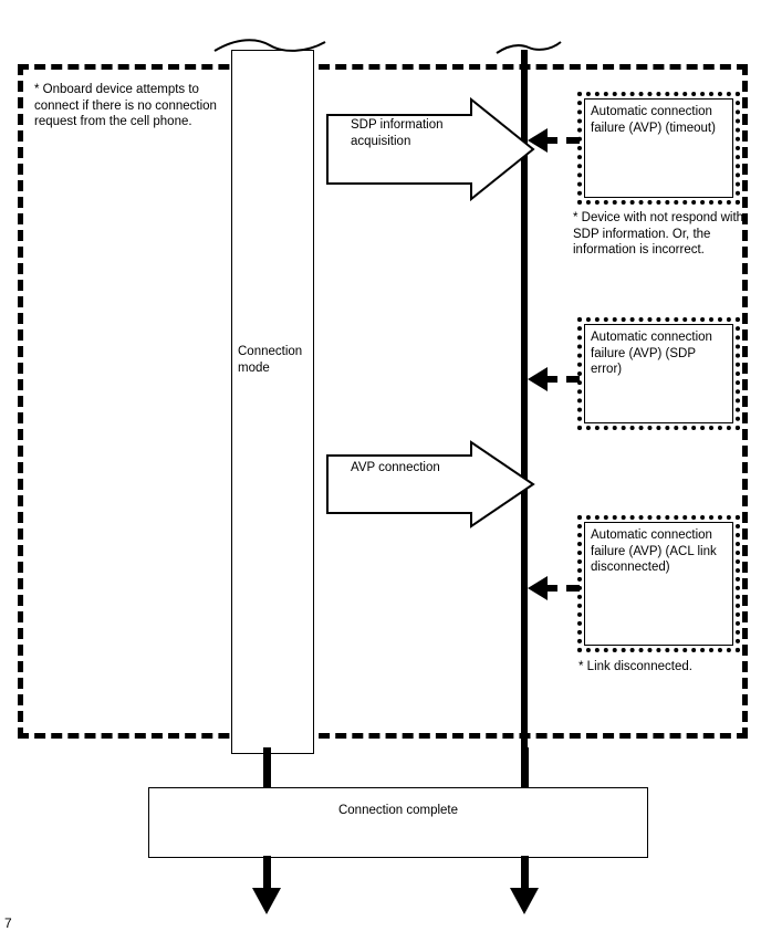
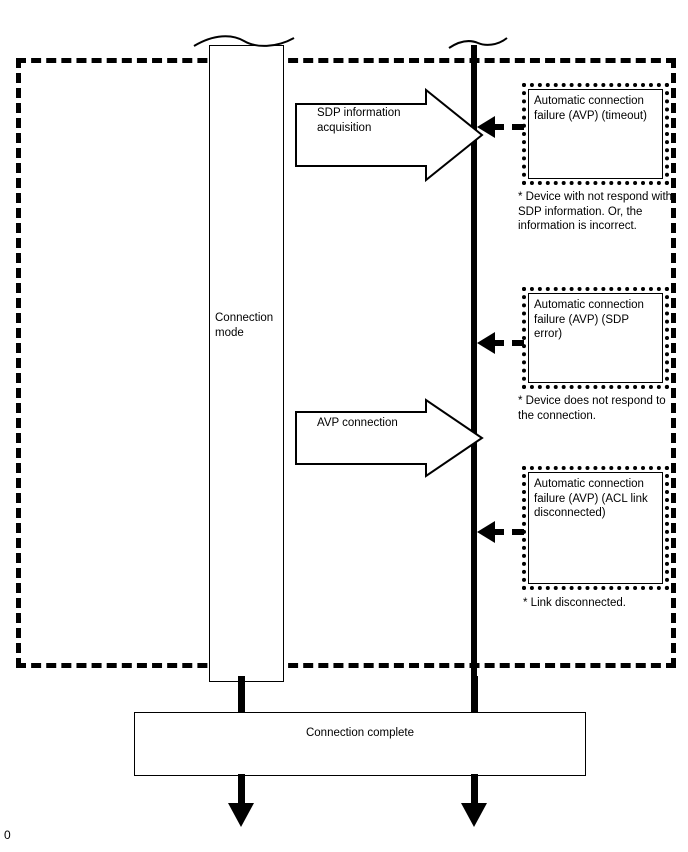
- * Onboard device attempts to connect if there is no connection request from the cell phone.
  Connection mode
  SDP information acquisition
  AVP connection
  Automatic connection failure (AVP) (timeout)
  * Device with not respond with SDP information. Or, the information is incorrect.
  Automatic connection failure (AVP) (SDP error)
+ * Device does not respond to the connection.
  Automatic connection failure (AVP) (ACL link disconnected)
  * Link disconnected.
  Connection complete
- 7
+ 0
